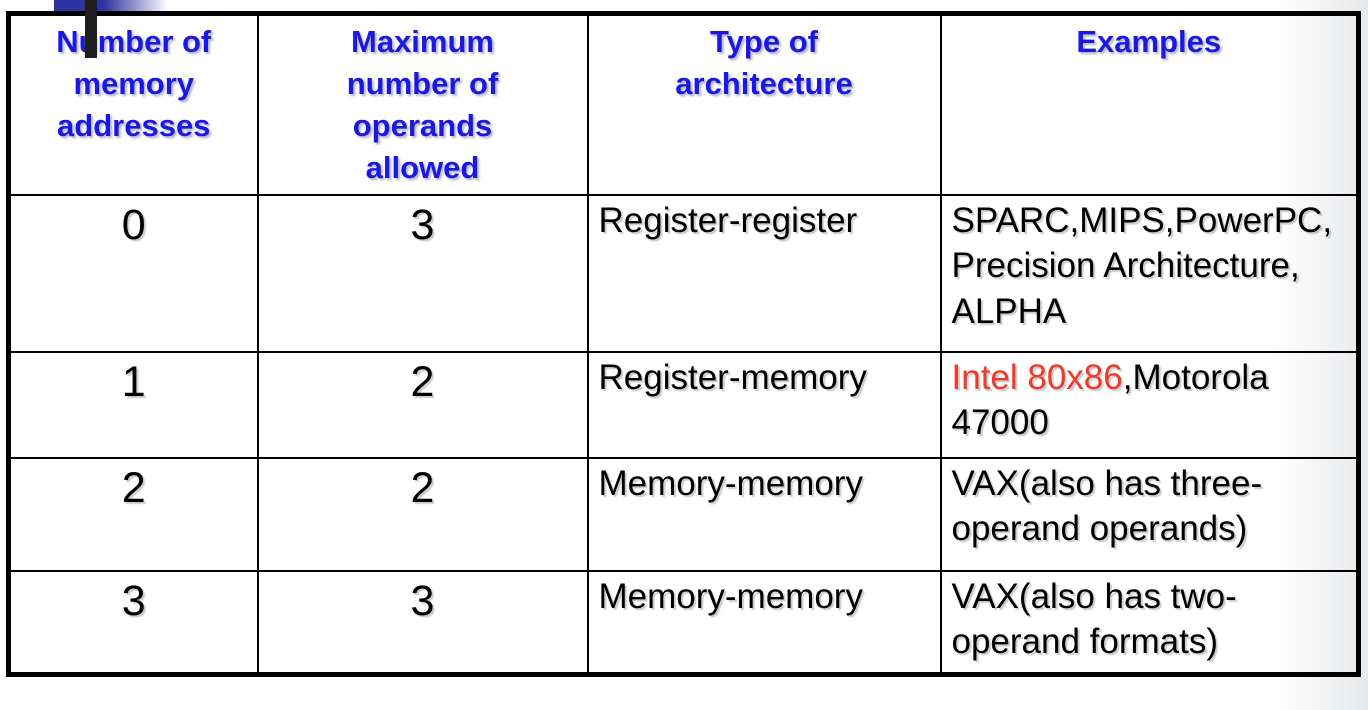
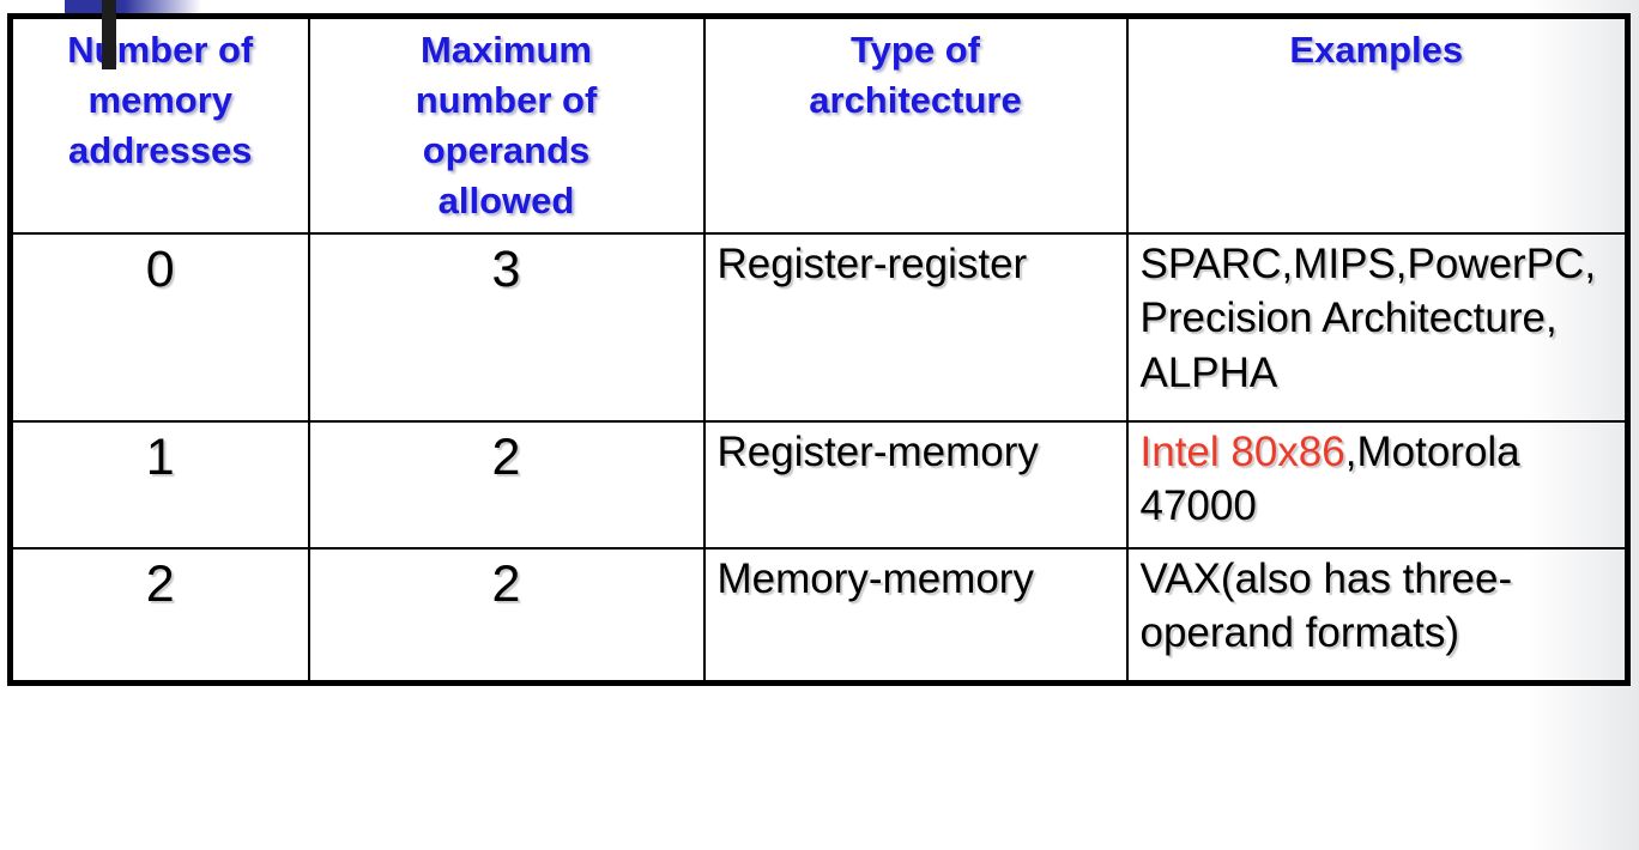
  Nmber of memory addresses	Maximum number of operands allowed	Type of architecture	Examples
  0	3	Register-register	SPARC,MIPS,PowerPC, Precision Architecture, ALPHA
  1	2	Register-memory	Intel 80x86,Motorola 47000
- 2	2	Memory-memory	VAX(also has three- operand operands)
+ 2	2	Memory-memory	VAX(also has three- operand formats)
- 3	3	Memory-memory	VAX(also has two- operand formats)
